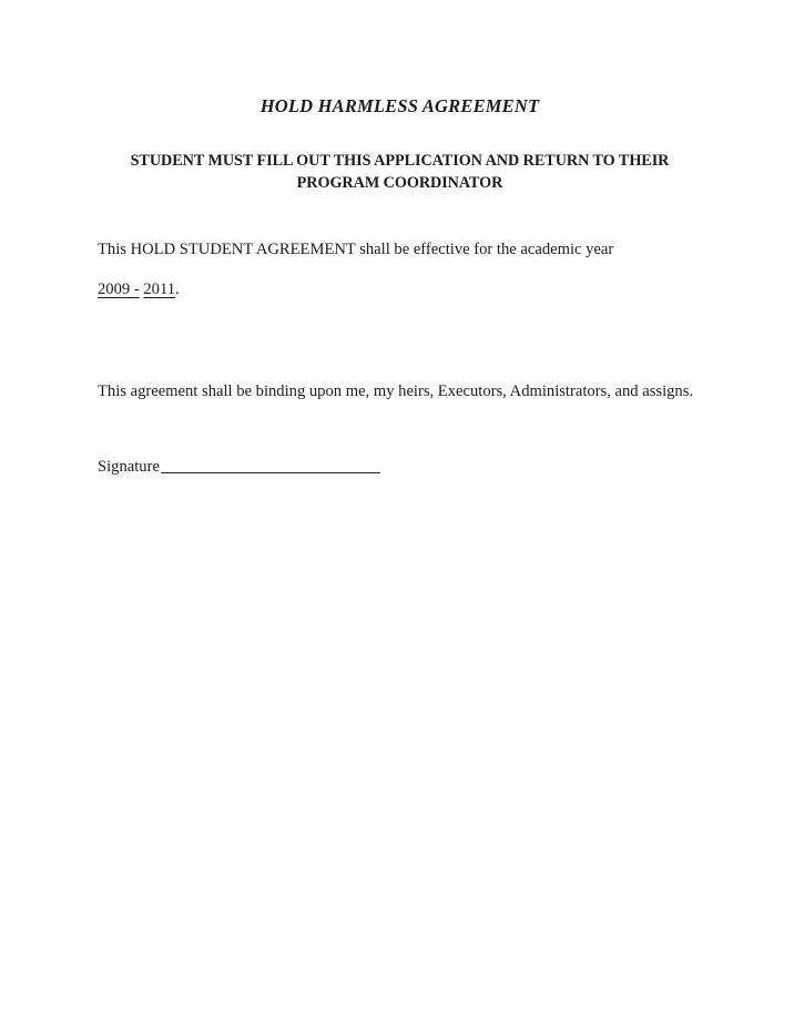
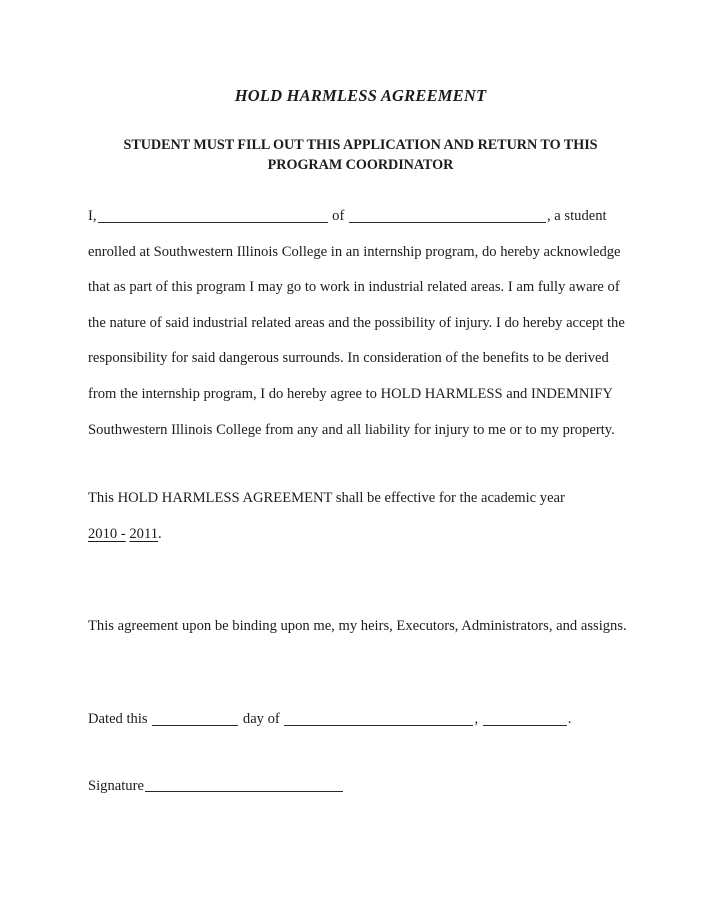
  HOLD HARMLESS AGREEMENT
- STUDENT MUST FILL OUT THIS APPLICATION AND RETURN TO THEIR PROGRAM COORDINATOR
+ STUDENT MUST FILL OUT THIS APPLICATION AND RETURN TO THIS PROGRAM COORDINATOR
+ I, of , a student enrolled at Southwestern Illinois College in an internship program, do hereby acknowledge that as part of this program I may go to work in industrial related areas. I am fully aware of the nature of said industrial related areas and the possibility of injury. I do hereby accept the responsibility for said dangerous surrounds. In consideration of the benefits to be derived from the internship program, I do hereby agree to HOLD HARMLESS and INDEMNIFY Southwestern Illinois College from any and all liability for injury to me or to my property.
- This HOLD STUDENT AGREEMENT shall be effective for the academic year
+ This HOLD HARMLESS AGREEMENT shall be effective for the academic year
- 2009 - 2011.
+ 2010 - 2011.
- This agreement shall be binding upon me, my heirs, Executors, Administrators, and assigns.
+ This agreement upon be binding upon me, my heirs, Executors, Administrators, and assigns.
+ Dated this day of , .
  Signature
